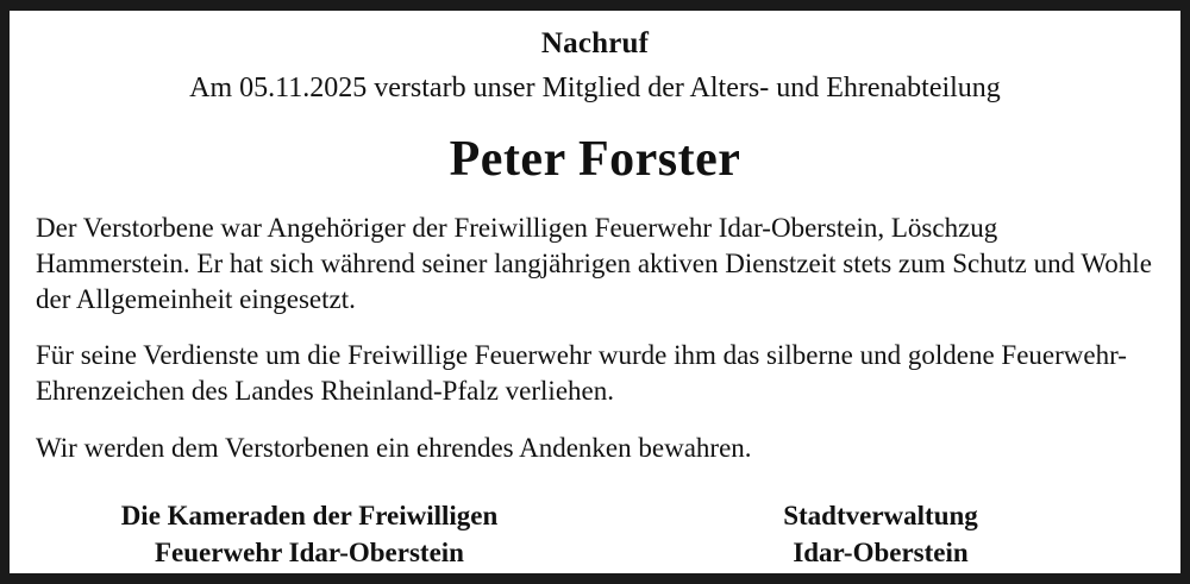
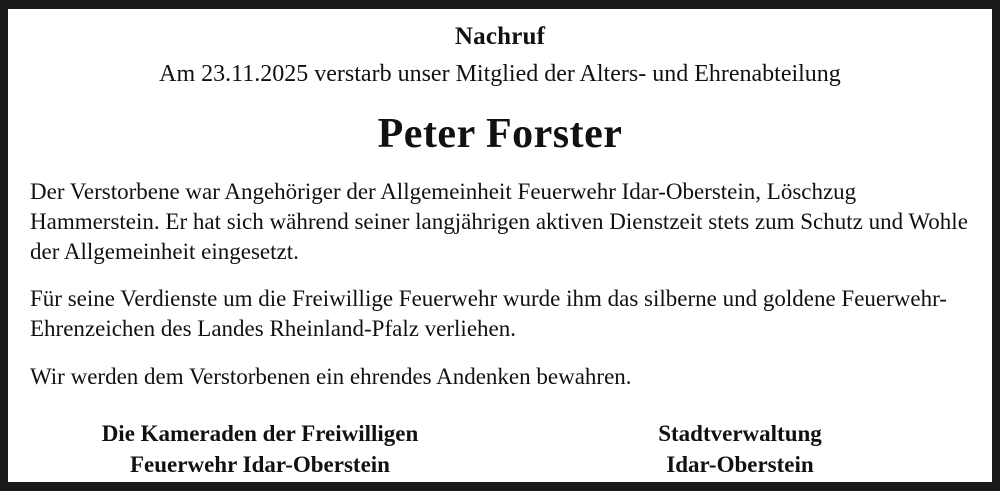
  Nachruf
- Am 05.11.2025 verstarb unser Mitglied der Alters- und Ehrenabteilung
+ Am 23.11.2025 verstarb unser Mitglied der Alters- und Ehrenabteilung
  Peter Forster
- Der Verstorbene war Angehöriger der Freiwilligen Feuerwehr Idar-Oberstein, Löschzug Hammerstein. Er hat sich während seiner langjährigen aktiven Dienstzeit stets zum Schutz und Wohle der Allgemeinheit eingesetzt.
+ Der Verstorbene war Angehöriger der Allgemeinheit Feuerwehr Idar-Oberstein, Löschzug Hammerstein. Er hat sich während seiner langjährigen aktiven Dienstzeit stets zum Schutz und Wohle der Allgemeinheit eingesetzt.
  Für seine Verdienste um die Freiwillige Feuerwehr wurde ihm das silberne und goldene Feuerwehr-Ehrenzeichen des Landes Rheinland-Pfalz verliehen.
  Wir werden dem Verstorbenen ein ehrendes Andenken bewahren.
  Die Kameraden der Freiwilligen
  Feuerwehr Idar-Oberstein
  Stadtverwaltung
  Idar-Oberstein
